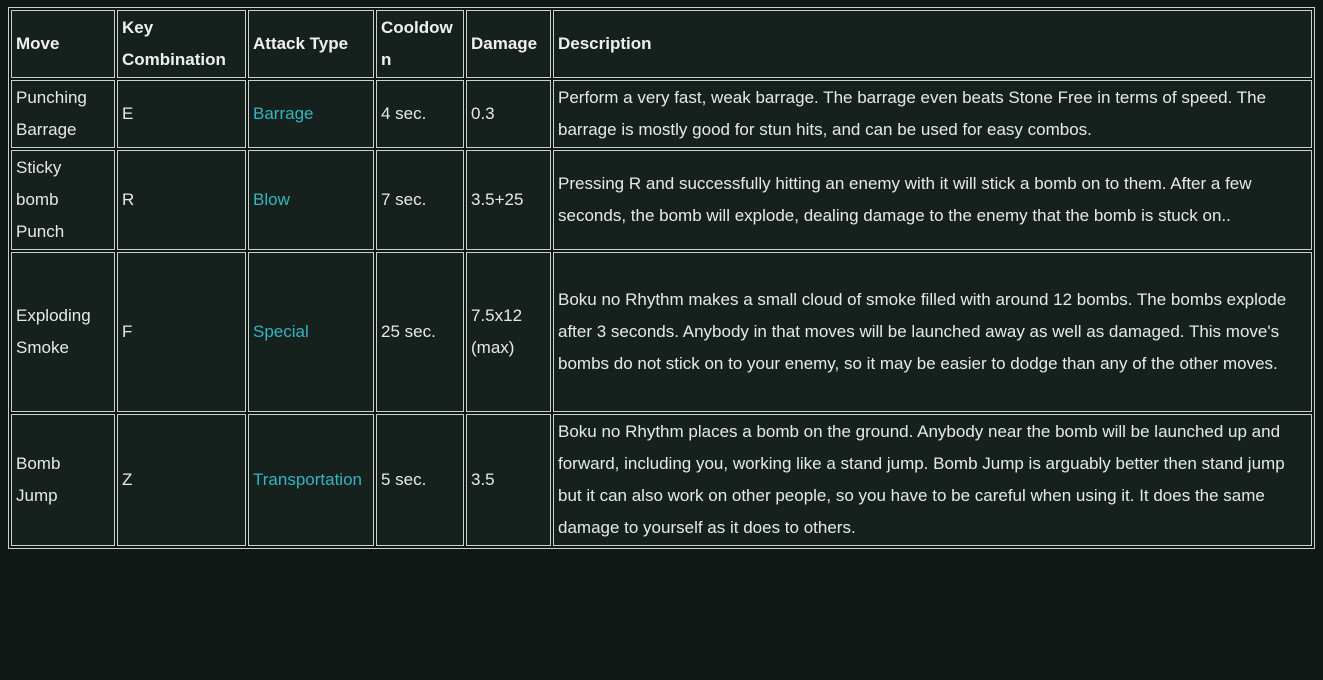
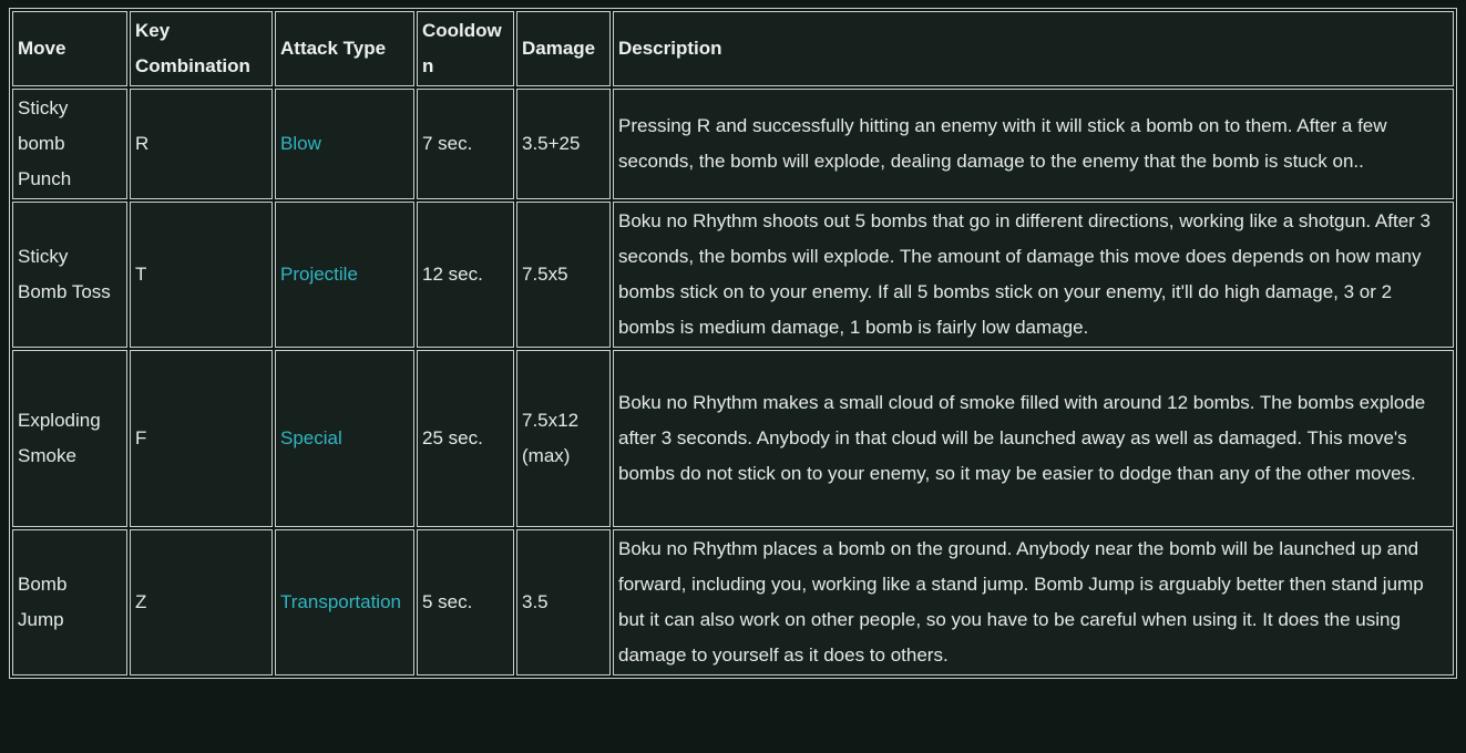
  Move	Key Combination	Attack Type	Cooldown	Damage	Description
- Punching Barrage	E	Barrage	4 sec.	0.3	Perform a very fast, weak barrage. The barrage even beats Stone Free in terms of speed. The barrage is mostly good for stun hits, and can be used for easy combos.
  Sticky bomb Punch	R	Blow	7 sec.	3.5+25	Pressing R and successfully hitting an enemy with it will stick a bomb on to them. After a few seconds, the bomb will explode, dealing damage to the enemy that the bomb is stuck on..
+ Sticky Bomb Toss	T	Projectile	12 sec.	7.5x5	Boku no Rhythm shoots out 5 bombs that go in different directions, working like a shotgun. After 3 seconds, the bombs will explode. The amount of damage this move does depends on how many bombs stick on to your enemy. If all 5 bombs stick on your enemy, it'll do high damage, 3 or 2 bombs is medium damage, 1 bomb is fairly low damage.
- Exploding Smoke	F	Special	25 sec.	7.5x12 (max)	Boku no Rhythm makes a small cloud of smoke filled with around 12 bombs. The bombs explode after 3 seconds. Anybody in that moves will be launched away as well as damaged. This move's bombs do not stick on to your enemy, so it may be easier to dodge than any of the other moves.
+ Exploding Smoke	F	Special	25 sec.	7.5x12 (max)	Boku no Rhythm makes a small cloud of smoke filled with around 12 bombs. The bombs explode after 3 seconds. Anybody in that cloud will be launched away as well as damaged. This move's bombs do not stick on to your enemy, so it may be easier to dodge than any of the other moves.
- Bomb Jump	Z	Transportation	5 sec.	3.5	Boku no Rhythm places a bomb on the ground. Anybody near the bomb will be launched up and forward, including you, working like a stand jump. Bomb Jump is arguably better then stand jump but it can also work on other people, so you have to be careful when using it. It does the same damage to yourself as it does to others.
+ Bomb Jump	Z	Transportation	5 sec.	3.5	Boku no Rhythm places a bomb on the ground. Anybody near the bomb will be launched up and forward, including you, working like a stand jump. Bomb Jump is arguably better then stand jump but it can also work on other people, so you have to be careful when using it. It does the using damage to yourself as it does to others.
